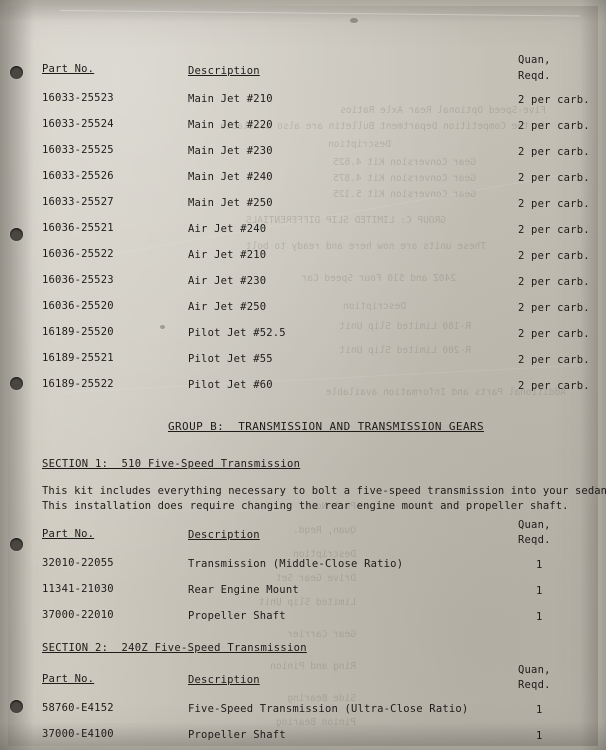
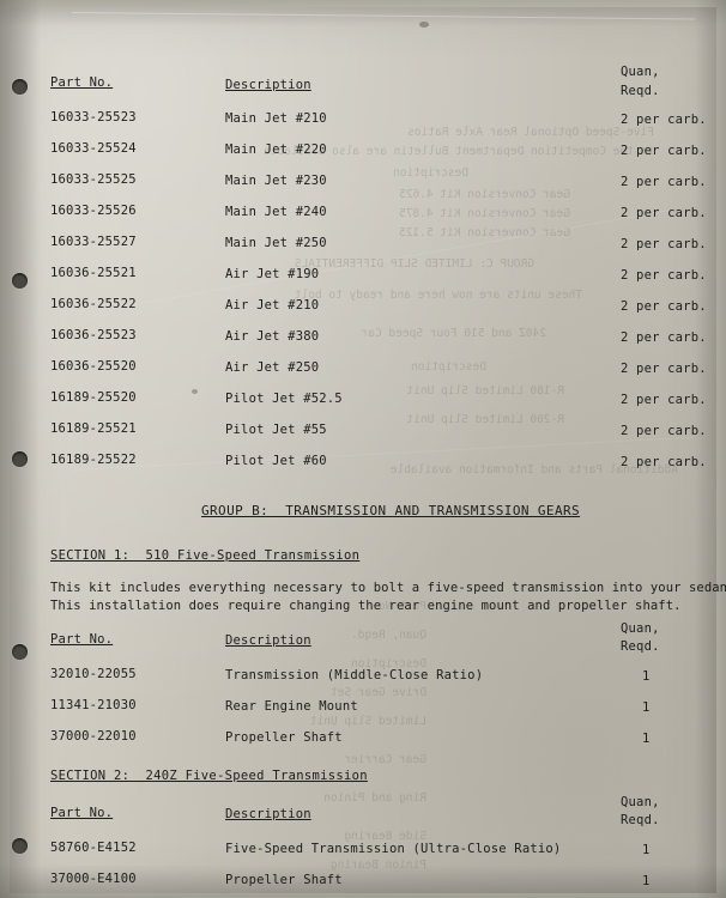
  Part No.
  Description
  Quan,
  Reqd.
  16033-25523
  Main Jet #210
  2 per carb.
  16033-25524
  Main Jet #220
  2 per carb.
  16033-25525
  Main Jet #230
  2 per carb.
  16033-25526
  Main Jet #240
  2 per carb.
  16033-25527
  Main Jet #250
  2 per carb.
  16036-25521
- Air Jet #240
+ Air Jet #190
  2 per carb.
  16036-25522
  Air Jet #210
  2 per carb.
  16036-25523
- Air Jet #230
+ Air Jet #380
  2 per carb.
  16036-25520
  Air Jet #250
  2 per carb.
  16189-25520
  Pilot Jet #52.5
  2 per carb.
  16189-25521
  Pilot Jet #55
  2 per carb.
  16189-25522
  Pilot Jet #60
  2 per carb.
  GROUP B: TRANSMISSION AND TRANSMISSION GEARS
  SECTION 1: 510 Five-Speed Transmission
  This kit includes everything necessary to bolt a five-speed transmission into your sedan
  This installation does require changing the rear engine mount and propeller shaft.
  Part No.
  Description
  Quan,
  Reqd.
  32010-22055
  Transmission (Middle-Close Ratio)
  1
  11341-21030
  Rear Engine Mount
  1
  37000-22010
  Propeller Shaft
  1
  SECTION 2: 240Z Five-Speed Transmission
  Part No.
  Description
  Quan,
  Reqd.
  58760-E4152
  Five-Speed Transmission (Ultra-Close Ratio)
  1
  37000-E4100
  Propeller Shaft
  1
